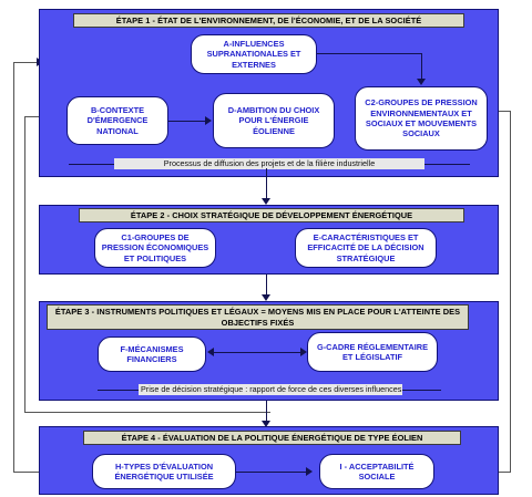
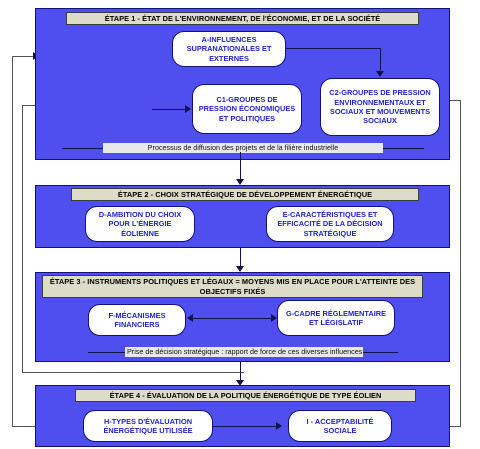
  ÉTAPE 1 - ÉTAT DE L'ENVIRONNEMENT, DE l'ÉCONOMIE, ET DE LA SOCIÉTÉ
  A-INFLUENCES SUPRANATIONALES ET EXTERNES
- B-CONTEXTE D'ÉMERGENCE NATIONAL
- D-AMBITION DU CHOIX POUR L'ÉNERGIE ÉOLIENNE
+ C1-GROUPES DE PRESSION ÉCONOMIQUES ET POLITIQUES
  C2-GROUPES DE PRESSION ENVIRONNEMENTAUX ET SOCIAUX ET MOUVEMENTS SOCIAUX
  Processus de diffusion des projets et de la filière industrielle
  ÉTAPE 2 - CHOIX STRATÉGIQUE DE DÉVELOPPEMENT ÉNERGÉTIQUE
- C1-GROUPES DE PRESSION ÉCONOMIQUES ET POLITIQUES
+ D-AMBITION DU CHOIX POUR L'ÉNERGIE ÉOLIENNE
  E-CARACTÉRISTIQUES ET EFFICACITÉ DE LA DÉCISION STRATÉGIQUE
  ÉTAPE 3 - INSTRUMENTS POLITIQUES ET LÉGAUX = MOYENS MIS EN PLACE POUR L'ATTEINTE DES OBJECTIFS FIXÉS
  F-MÉCANISMES FINANCIERS
  G-CADRE RÉGLEMENTAIRE ET LÉGISLATIF
  Prise de décision stratégique : rapport de force de ces diverses influences
  ÉTAPE 4 - ÉVALUATION DE LA POLITIQUE ÉNERGÉTIQUE DE TYPE ÉOLIEN
  H-TYPES D'ÉVALUATION ÉNERGÉTIQUE UTILISÉE
  I - ACCEPTABILITÉ SOCIALE
